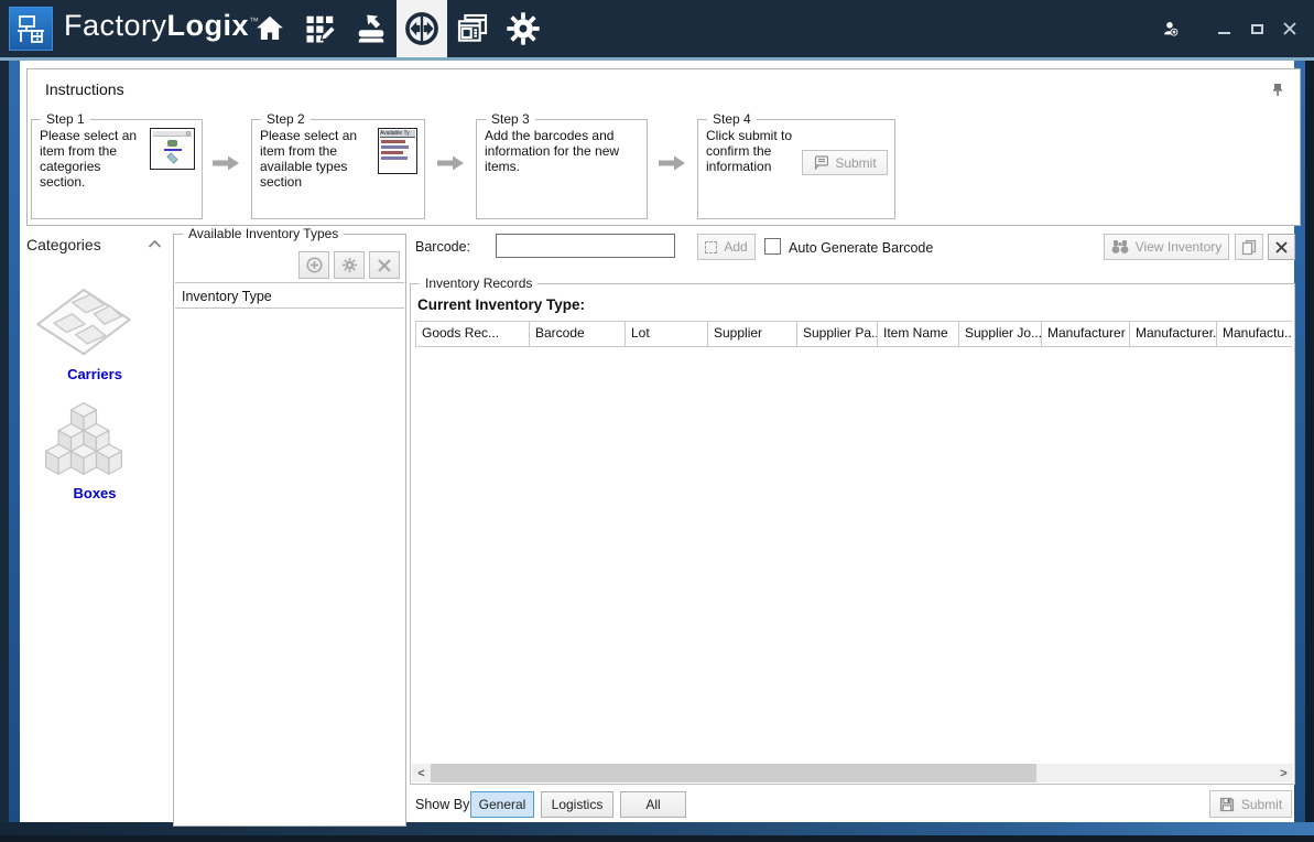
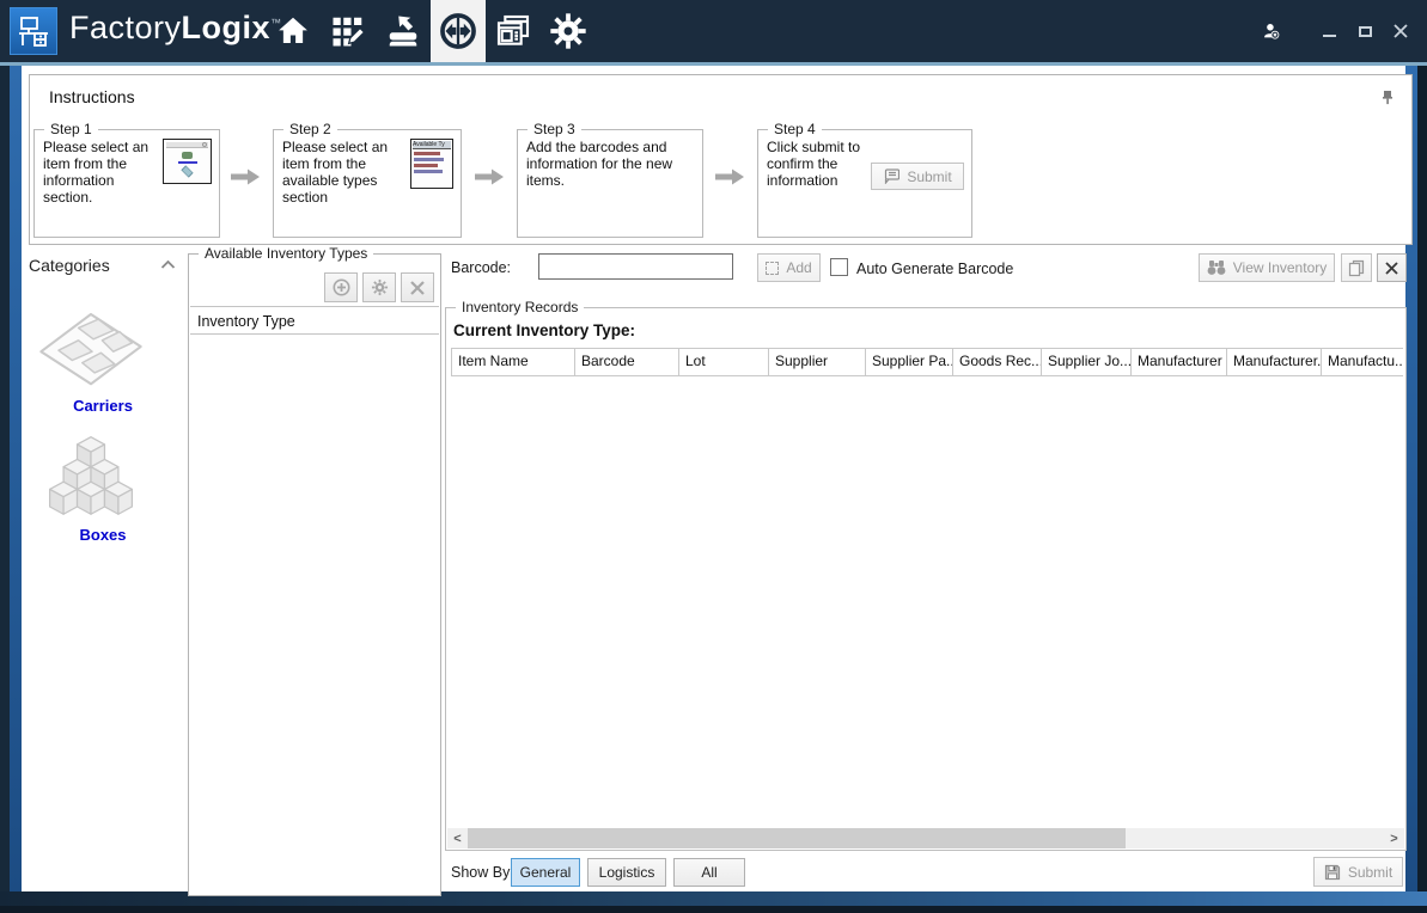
  FactoryLogix™
  Instructions
  Step 1
- Please select an item from the categories section.
+ Please select an item from the information section.
  Step 2
  Please select an item from the available types section
  Step 3
  Add the barcodes and information for the new items.
  Step 4
  Click submit to confirm the information
  Submit
  Categories
  Carriers
  Boxes
  Available Inventory Types
  Inventory Type
  Barcode:
  Add
  Auto Generate Barcode
  View Inventory
  Inventory Records
  Current Inventory Type:
- Goods Rec...
+ Item Name
  Barcode
  Lot
  Supplier
  Supplier Pa..
- Item Name
+ Goods Rec...
  Supplier Jo...
  Manufacturer
  Manufacturer.
  Manufactu..
  <
  >
  Show By
  General
  Logistics
  All
  Submit
